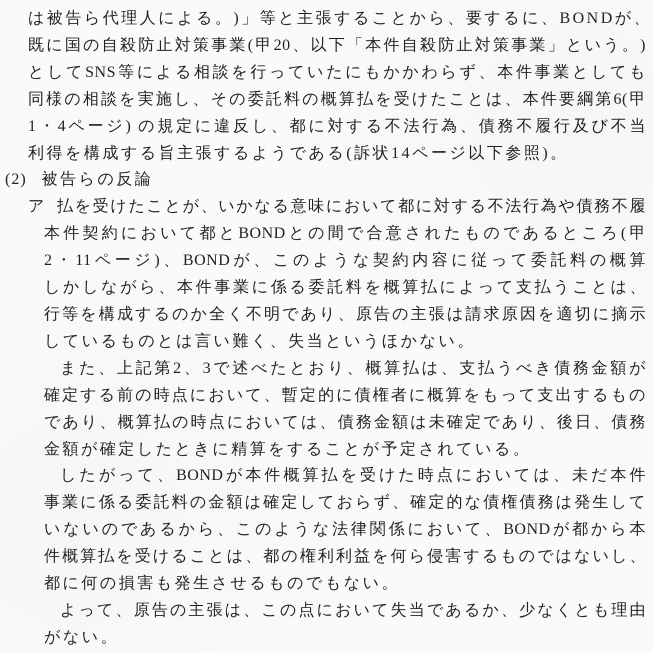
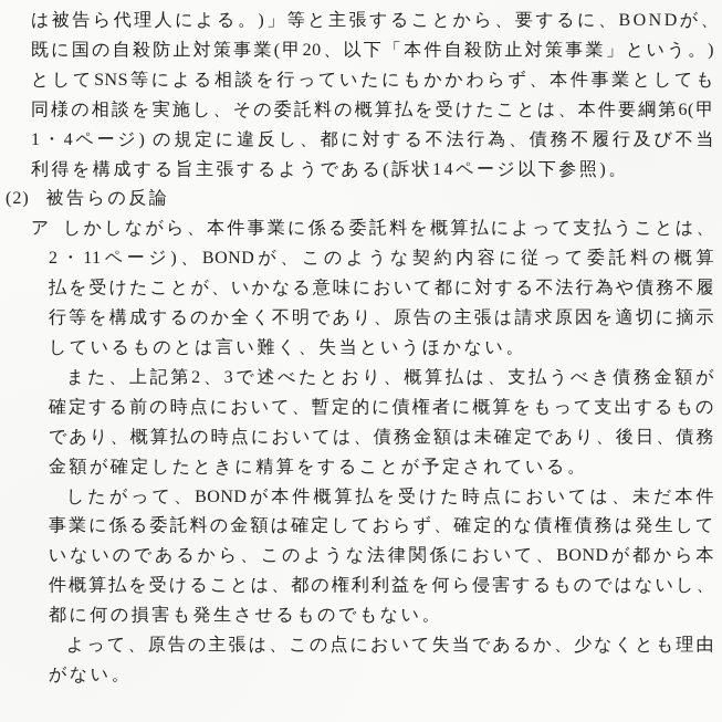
  は被告ら代理人による。)」等と主張することから、要するに、BONDが、
  既に国の自殺防止対策事業(甲20、以下「本件自殺防止対策事業」という。)
  としてSNS等による相談を行っていたにもかかわらず、本件事業としても
  同様の相談を実施し、その委託料の概算払を受けたことは、本件要綱第6(甲
  1・4ページ) の規定に違反し、都に対する不法行為、債務不履行及び不当
  利得を構成する旨主張するようである(訴状14ページ以下参照)。
  (2) 被告らの反論
  ア
- 払を受けたことが、いかなる意味において都に対する不法行為や債務不履
+ しかしながら、本件事業に係る委託料を概算払によって支払うことは、
- 本件契約において都とBONDとの間で合意されたものであるところ(甲
  2・11ページ)、BONDが、このような契約内容に従って委託料の概算
- しかしながら、本件事業に係る委託料を概算払によって支払うことは、
+ 払を受けたことが、いかなる意味において都に対する不法行為や債務不履
  行等を構成するのか全く不明であり、原告の主張は請求原因を適切に摘示
  しているものとは言い難く、失当というほかない。
  また、上記第2、3で述べたとおり、概算払は、支払うべき債務金額が
  確定する前の時点において、暫定的に債権者に概算をもって支出するもの
  であり、概算払の時点においては、債務金額は未確定であり、後日、債務
  金額が確定したときに精算をすることが予定されている。
  したがって、BONDが本件概算払を受けた時点においては、未だ本件
  事業に係る委託料の金額は確定しておらず、確定的な債権債務は発生して
  いないのであるから、このような法律関係において、BONDが都から本
  件概算払を受けることは、都の権利利益を何ら侵害するものではないし、
  都に何の損害も発生させるものでもない。
  よって、原告の主張は、この点において失当であるか、少なくとも理由
  がない。
